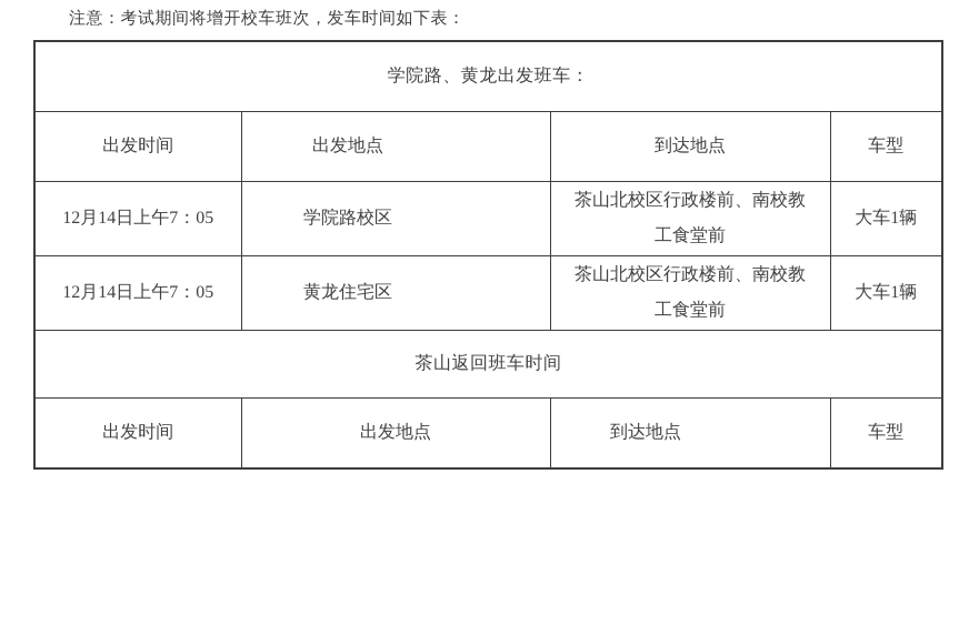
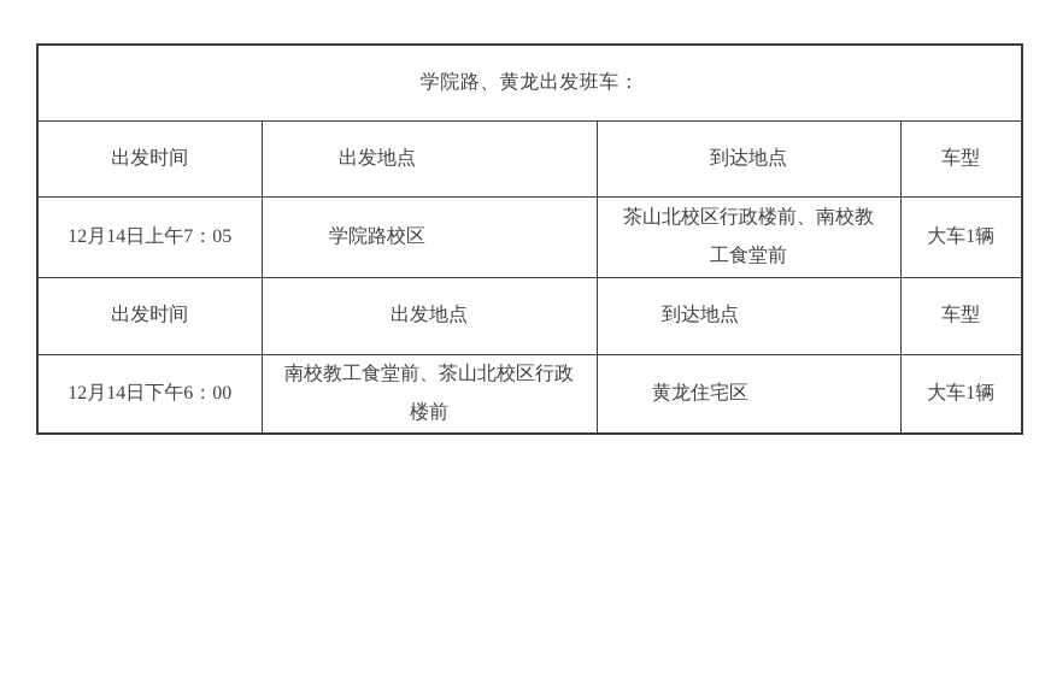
- 注意：考试期间将增开校车班次，发车时间如下表：
  学院路、黄龙出发班车：
  出发时间	出发地点	到达地点	车型
  12月14日上午7：05	学院路校区	茶山北校区行政楼前、南校教工食堂前	大车1辆
- 12月14日上午7：05	黄龙住宅区	茶山北校区行政楼前、南校教工食堂前	大车1辆
- 茶山返回班车时间
  出发时间	出发地点	到达地点	车型
+ 12月14日下午6：00	南校教工食堂前、茶山北校区行政楼前	黄龙住宅区	大车1辆
